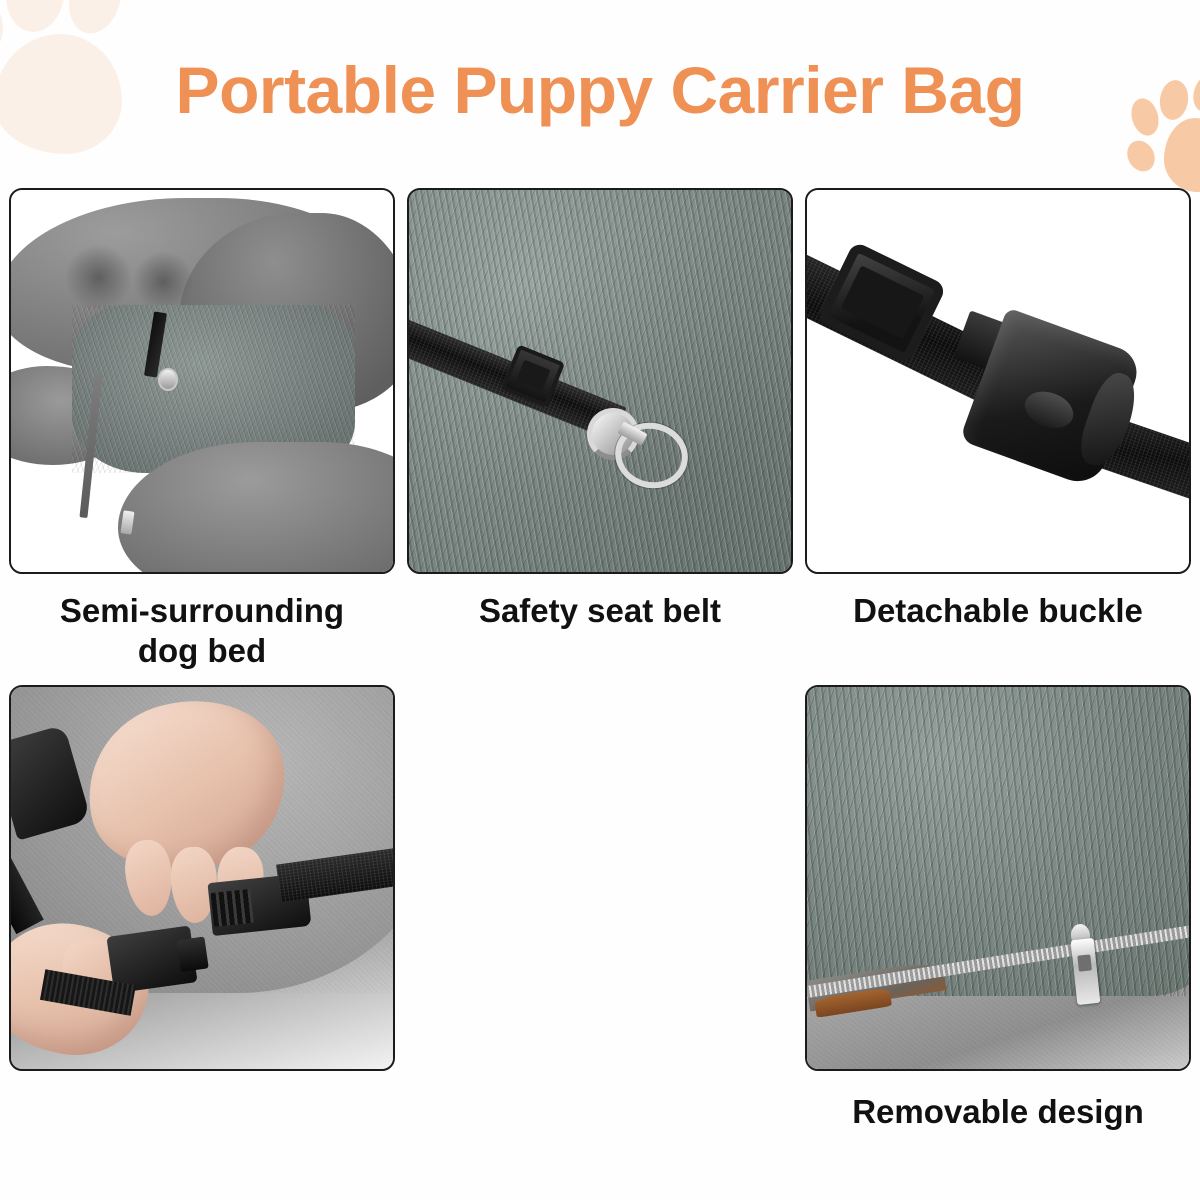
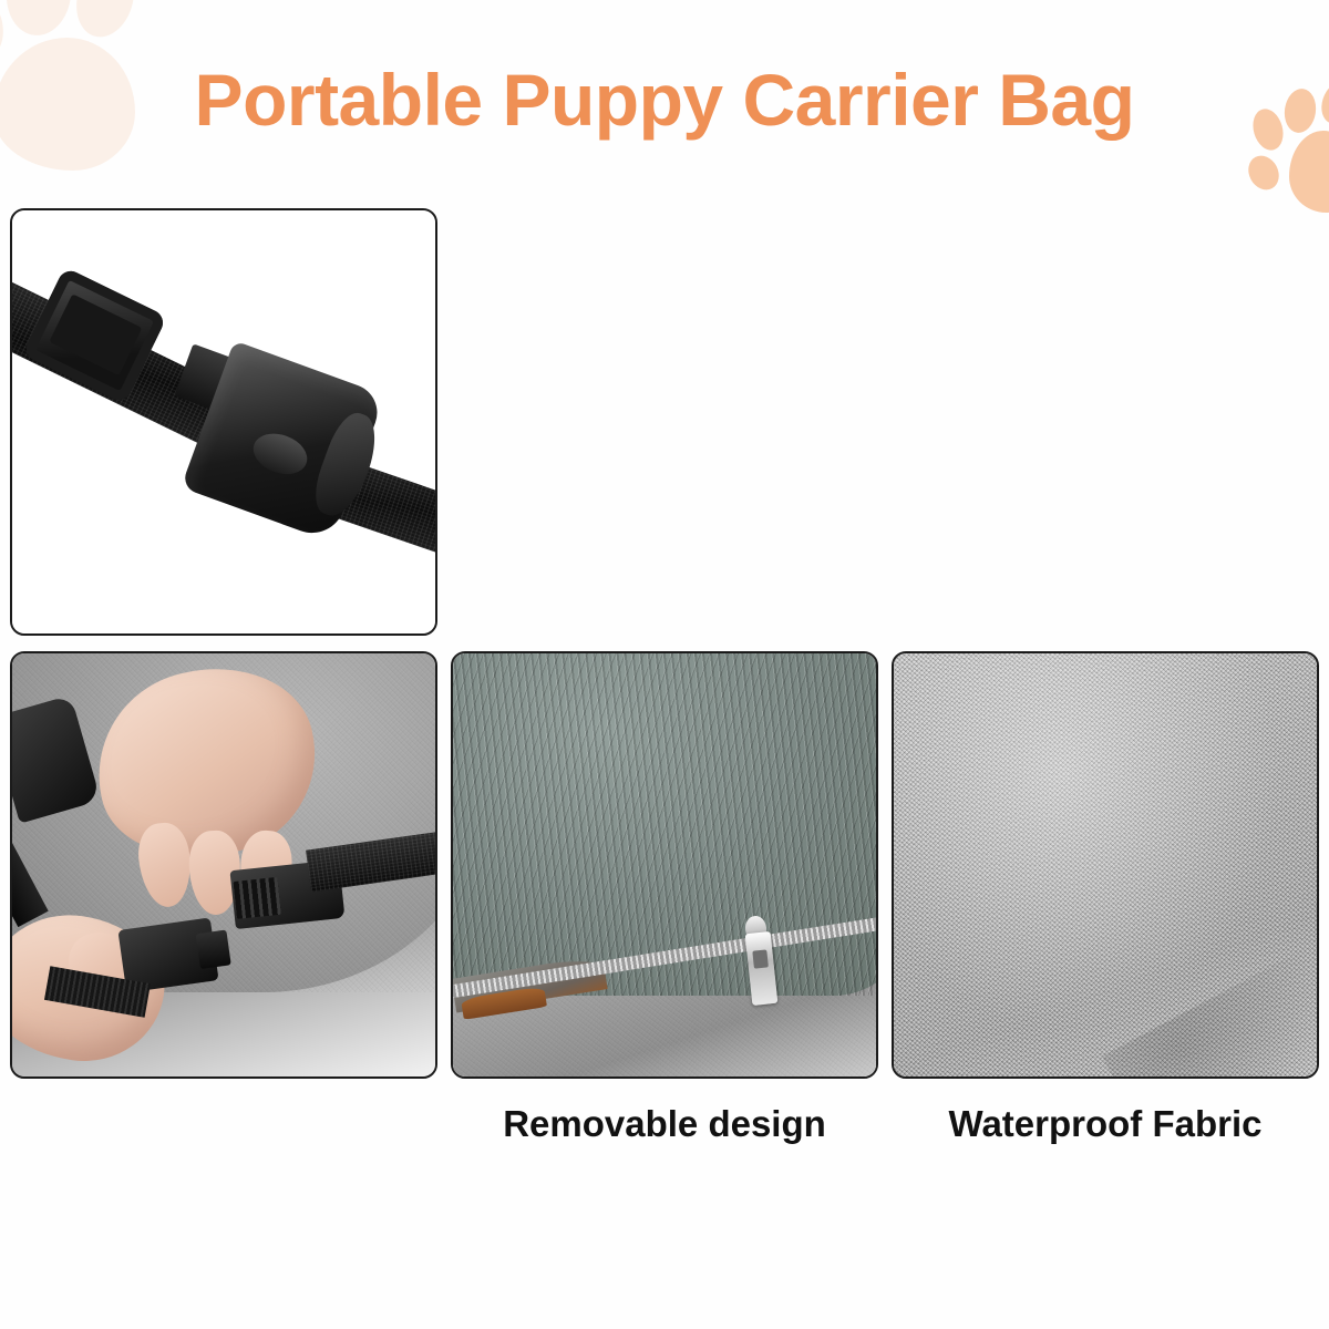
  Portable Puppy Carrier Bag
- Semi-surrounding
- dog bed
- Safety seat belt
- Detachable buckle
  Removable design
+ Waterproof Fabric
